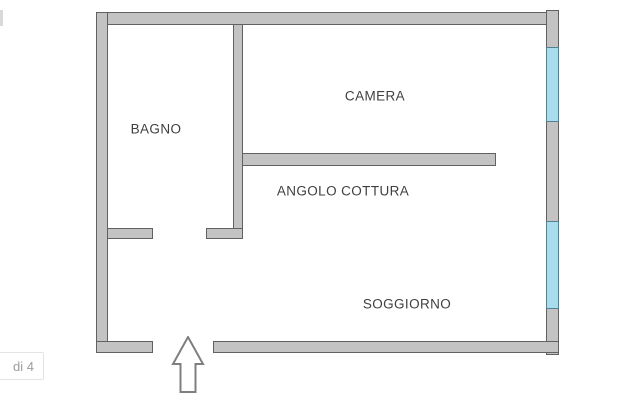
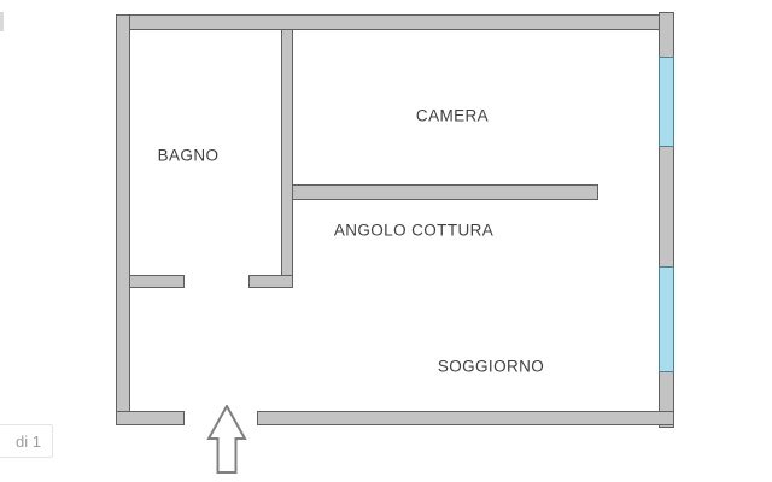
  BAGNO
  CAMERA
  ANGOLO COTTURA
  SOGGIORNO
- di 4
+ di 1
